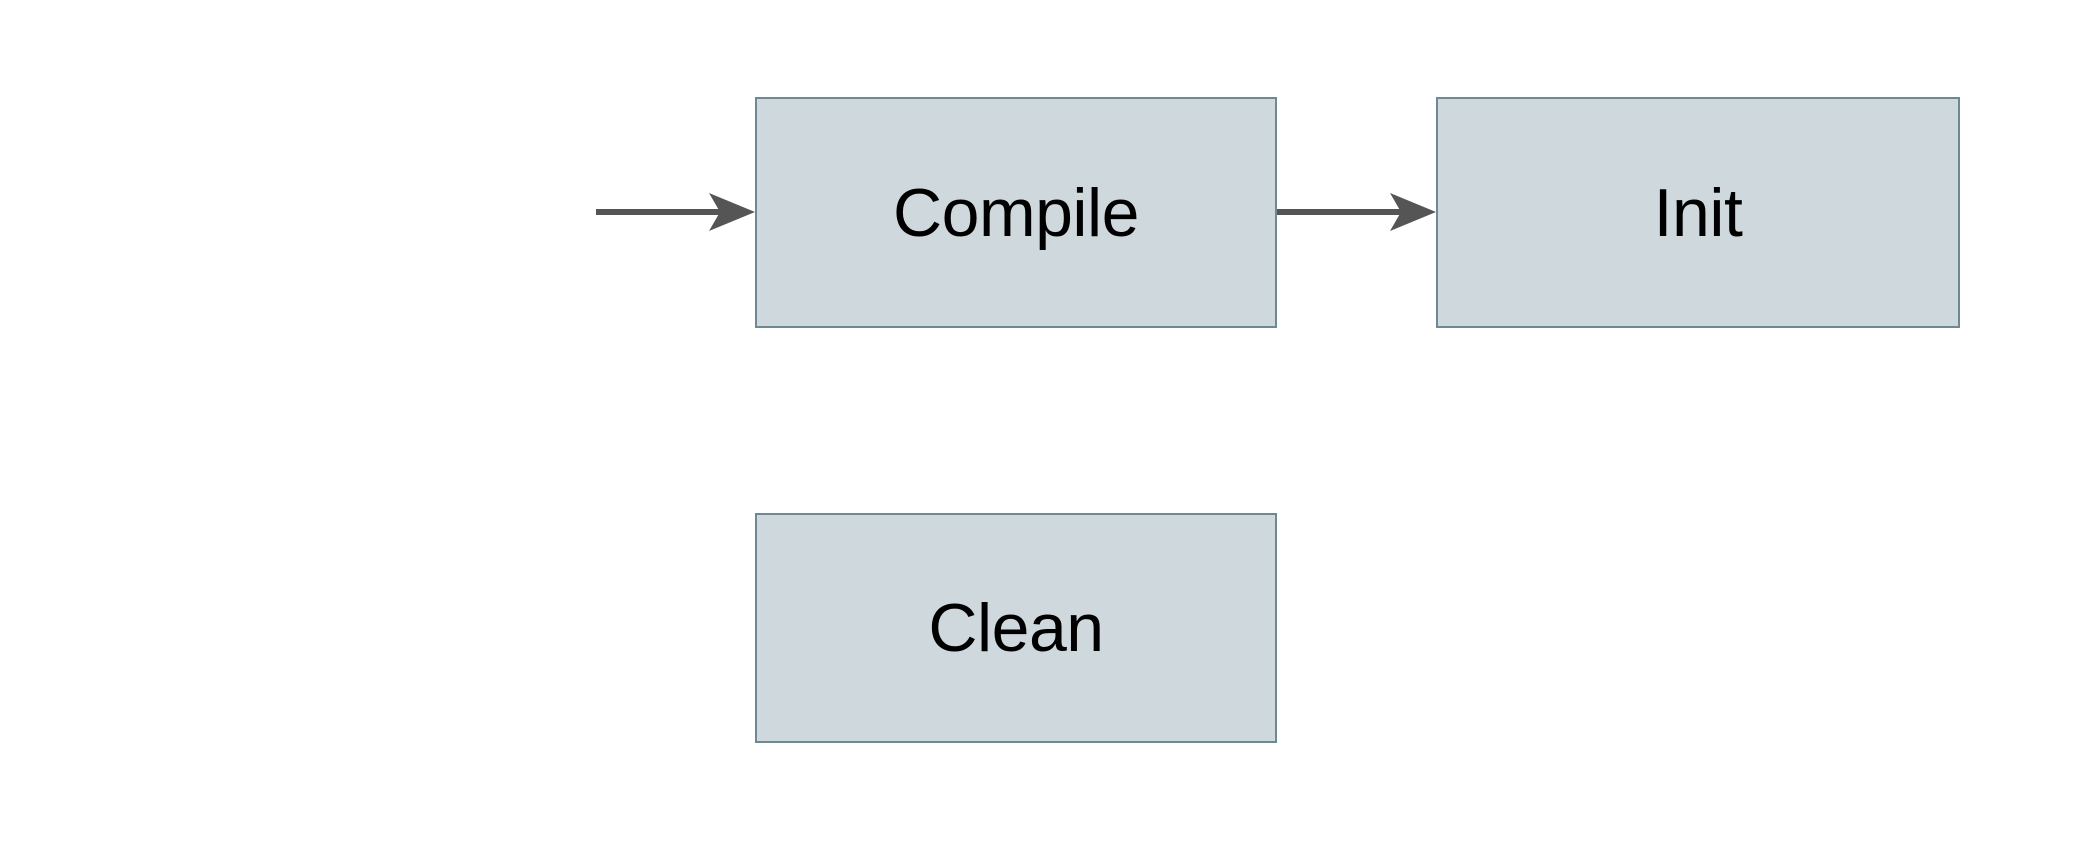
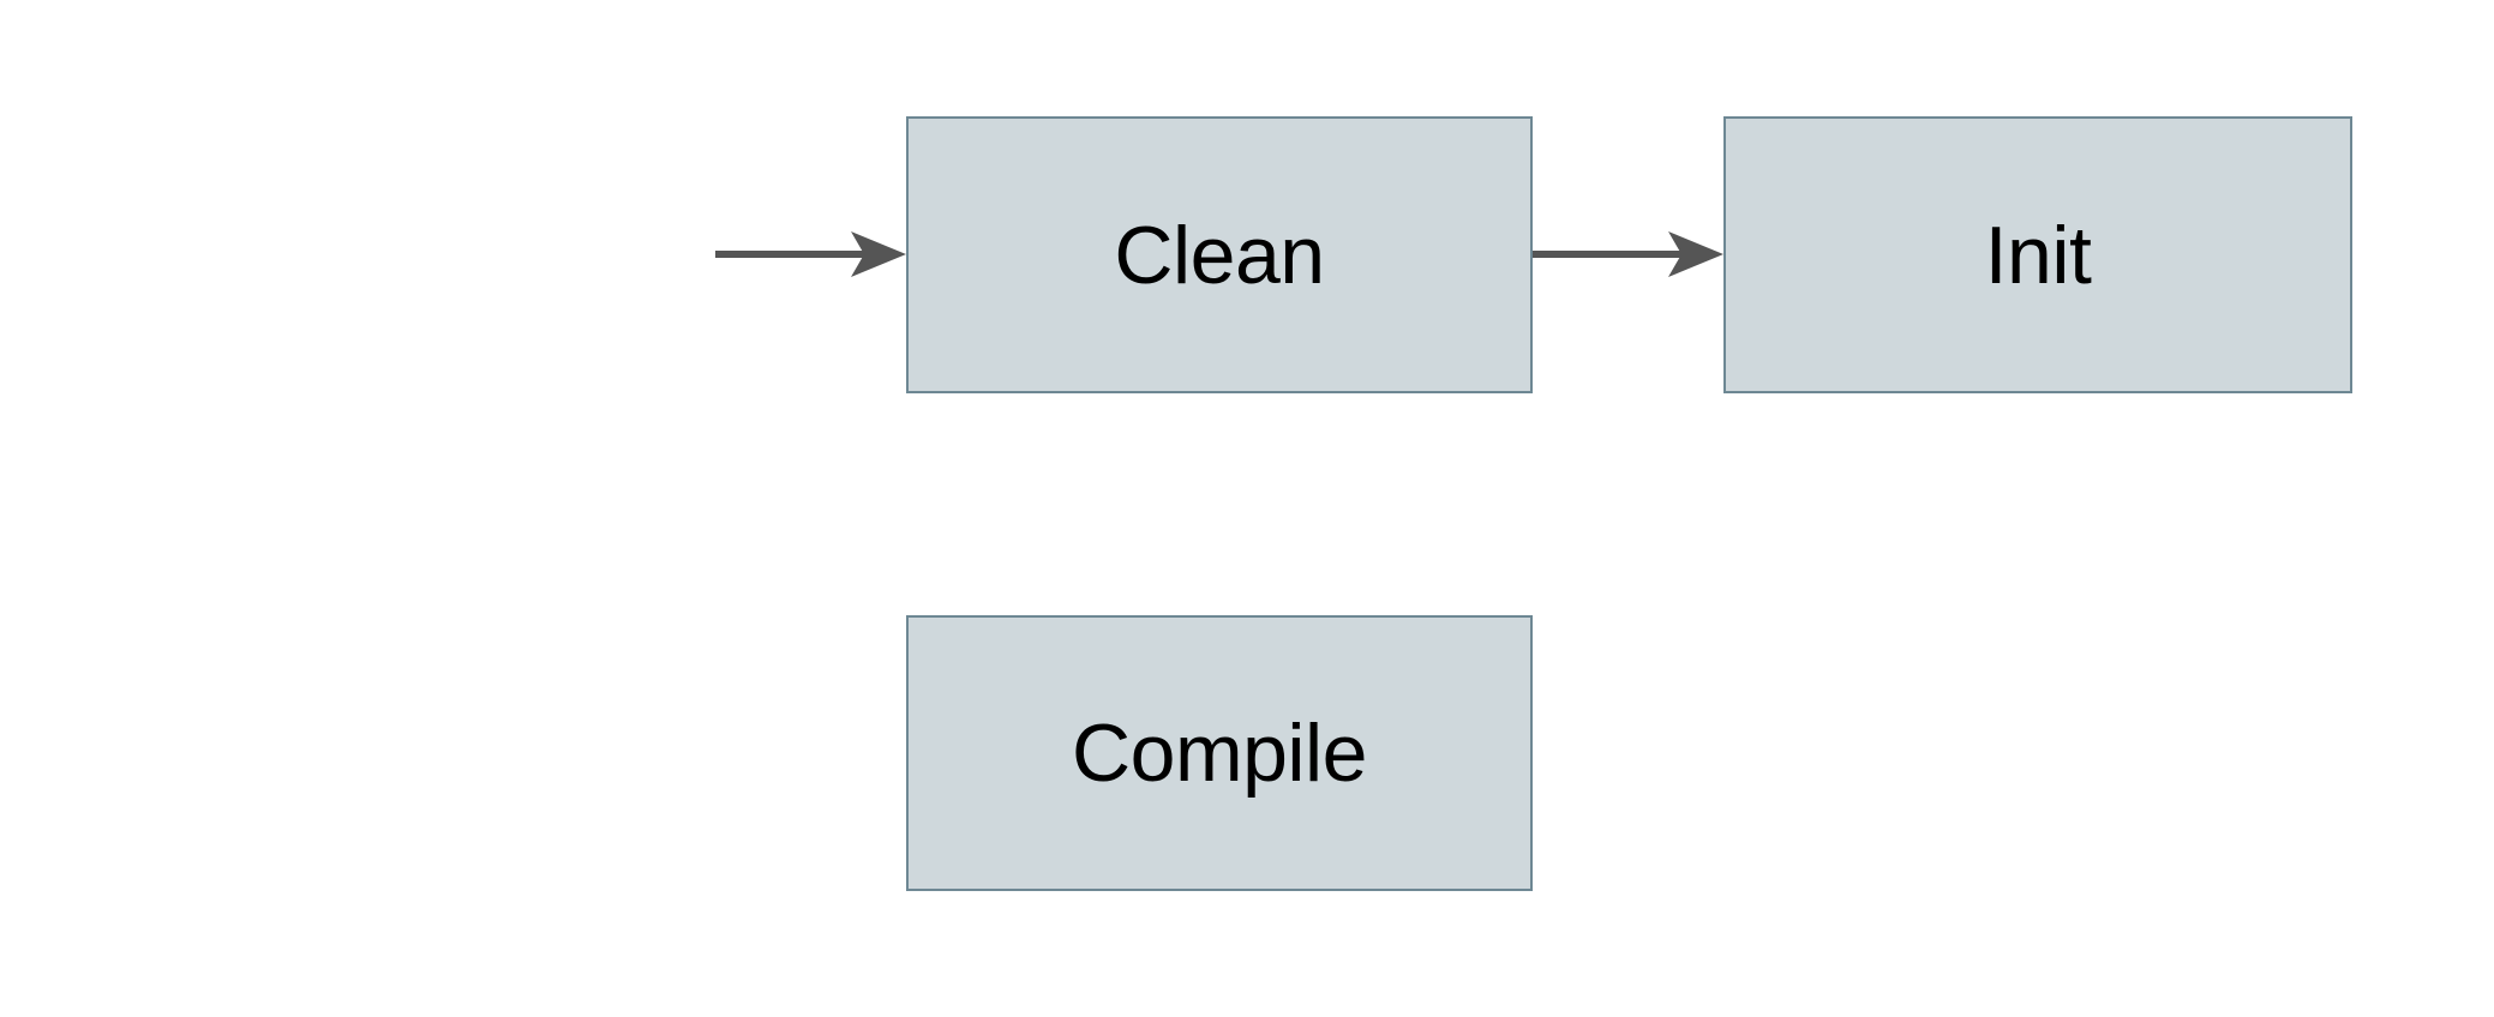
- Compile
+ Clean
  Init
- Clean
+ Compile
